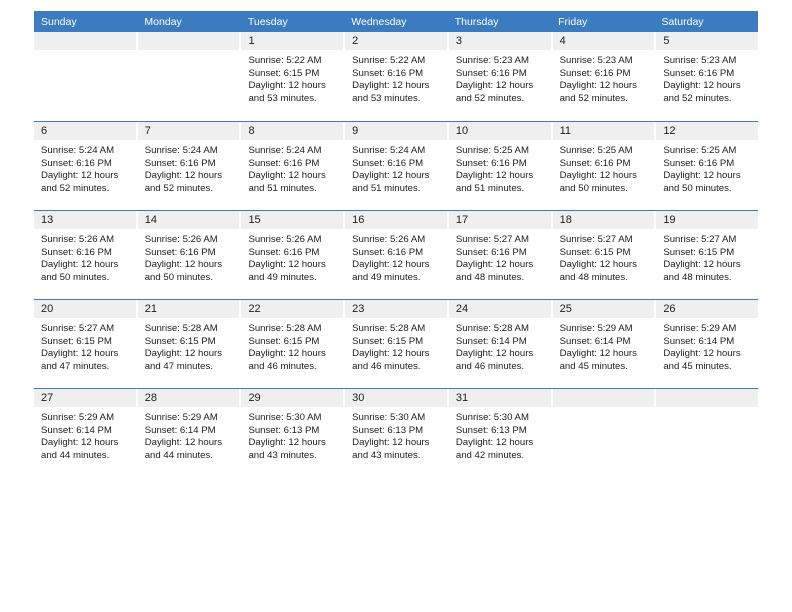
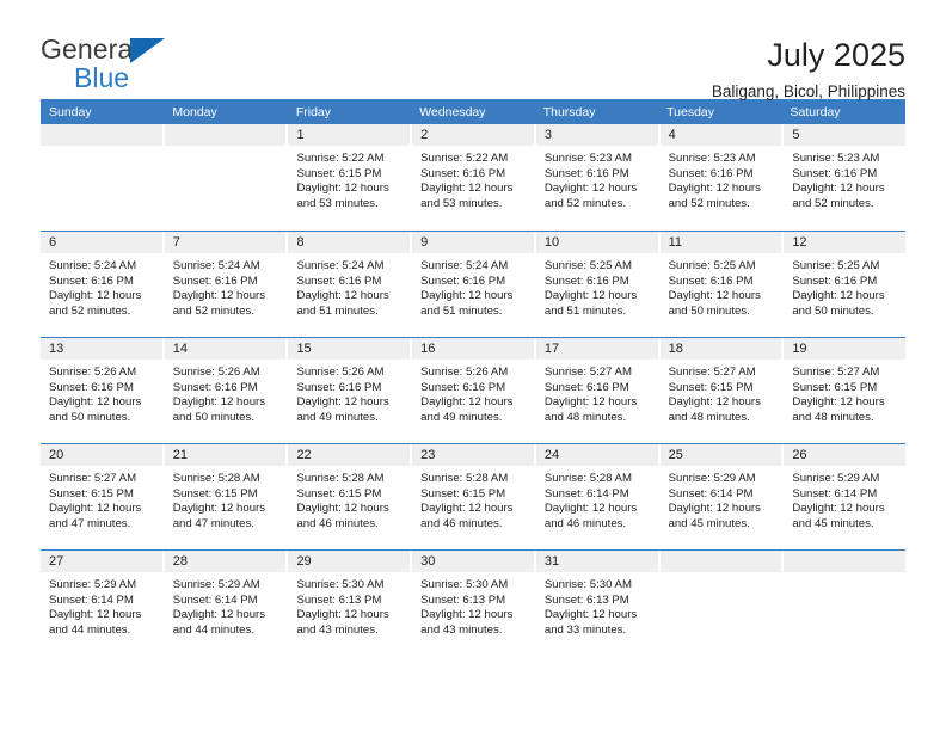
+ General
+ Blue
+ July 2025
+ Baligang, Bicol, Philippines
  Sunday
  Monday
- Tuesday
+ Friday
  Wednesday
  Thursday
- Friday
+ Tuesday
  Saturday
  1
  Sunrise: 5:22 AM
  Sunset: 6:15 PM
  Daylight: 12 hours
  and 53 minutes.
  2
  Sunrise: 5:22 AM
  Sunset: 6:16 PM
  Daylight: 12 hours
  and 53 minutes.
  3
  Sunrise: 5:23 AM
  Sunset: 6:16 PM
  Daylight: 12 hours
  and 52 minutes.
  4
  Sunrise: 5:23 AM
  Sunset: 6:16 PM
  Daylight: 12 hours
  and 52 minutes.
  5
  Sunrise: 5:23 AM
  Sunset: 6:16 PM
  Daylight: 12 hours
  and 52 minutes.
  6
  Sunrise: 5:24 AM
  Sunset: 6:16 PM
  Daylight: 12 hours
  and 52 minutes.
  7
  Sunrise: 5:24 AM
  Sunset: 6:16 PM
  Daylight: 12 hours
  and 52 minutes.
  8
  Sunrise: 5:24 AM
  Sunset: 6:16 PM
  Daylight: 12 hours
  and 51 minutes.
  9
  Sunrise: 5:24 AM
  Sunset: 6:16 PM
  Daylight: 12 hours
  and 51 minutes.
  10
  Sunrise: 5:25 AM
  Sunset: 6:16 PM
  Daylight: 12 hours
  and 51 minutes.
  11
  Sunrise: 5:25 AM
  Sunset: 6:16 PM
  Daylight: 12 hours
  and 50 minutes.
  12
  Sunrise: 5:25 AM
  Sunset: 6:16 PM
  Daylight: 12 hours
  and 50 minutes.
  13
  Sunrise: 5:26 AM
  Sunset: 6:16 PM
  Daylight: 12 hours
  and 50 minutes.
  14
  Sunrise: 5:26 AM
  Sunset: 6:16 PM
  Daylight: 12 hours
  and 50 minutes.
  15
  Sunrise: 5:26 AM
  Sunset: 6:16 PM
  Daylight: 12 hours
  and 49 minutes.
  16
  Sunrise: 5:26 AM
  Sunset: 6:16 PM
  Daylight: 12 hours
  and 49 minutes.
  17
  Sunrise: 5:27 AM
  Sunset: 6:16 PM
  Daylight: 12 hours
  and 48 minutes.
  18
  Sunrise: 5:27 AM
  Sunset: 6:15 PM
  Daylight: 12 hours
  and 48 minutes.
  19
  Sunrise: 5:27 AM
  Sunset: 6:15 PM
  Daylight: 12 hours
  and 48 minutes.
  20
  Sunrise: 5:27 AM
  Sunset: 6:15 PM
  Daylight: 12 hours
  and 47 minutes.
  21
  Sunrise: 5:28 AM
  Sunset: 6:15 PM
  Daylight: 12 hours
  and 47 minutes.
  22
  Sunrise: 5:28 AM
  Sunset: 6:15 PM
  Daylight: 12 hours
  and 46 minutes.
  23
  Sunrise: 5:28 AM
  Sunset: 6:15 PM
  Daylight: 12 hours
  and 46 minutes.
  24
  Sunrise: 5:28 AM
  Sunset: 6:14 PM
  Daylight: 12 hours
  and 46 minutes.
  25
  Sunrise: 5:29 AM
  Sunset: 6:14 PM
  Daylight: 12 hours
  and 45 minutes.
  26
  Sunrise: 5:29 AM
  Sunset: 6:14 PM
  Daylight: 12 hours
  and 45 minutes.
  27
  Sunrise: 5:29 AM
  Sunset: 6:14 PM
  Daylight: 12 hours
  and 44 minutes.
  28
  Sunrise: 5:29 AM
  Sunset: 6:14 PM
  Daylight: 12 hours
  and 44 minutes.
  29
  Sunrise: 5:30 AM
  Sunset: 6:13 PM
  Daylight: 12 hours
  and 43 minutes.
  30
  Sunrise: 5:30 AM
  Sunset: 6:13 PM
  Daylight: 12 hours
  and 43 minutes.
  31
  Sunrise: 5:30 AM
  Sunset: 6:13 PM
  Daylight: 12 hours
- and 42 minutes.
+ and 33 minutes.
